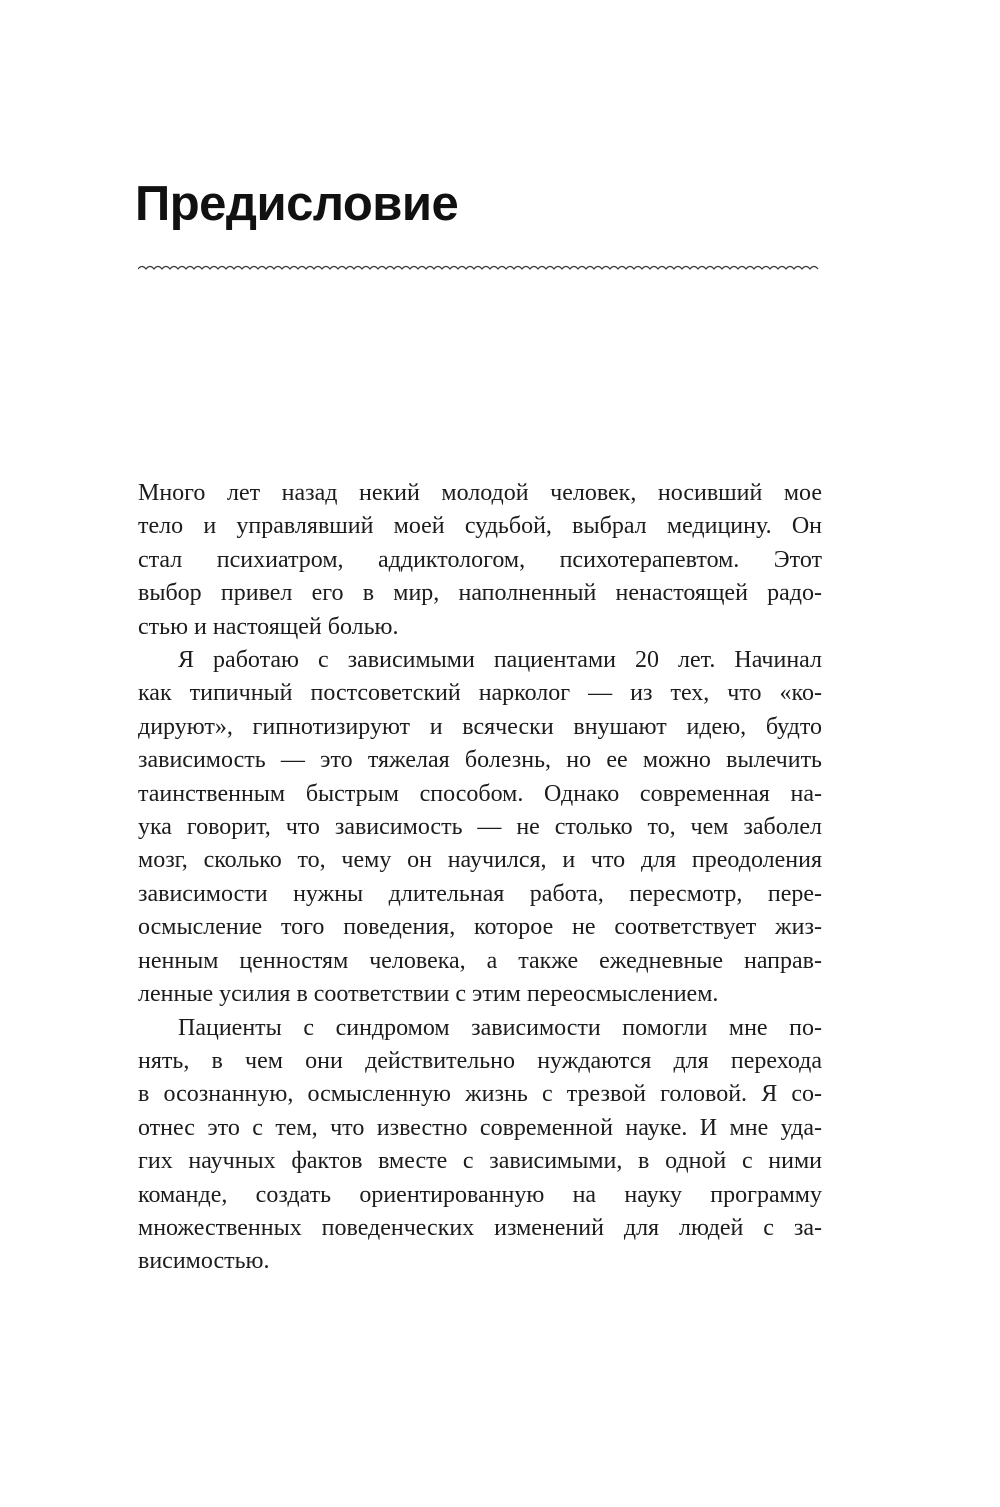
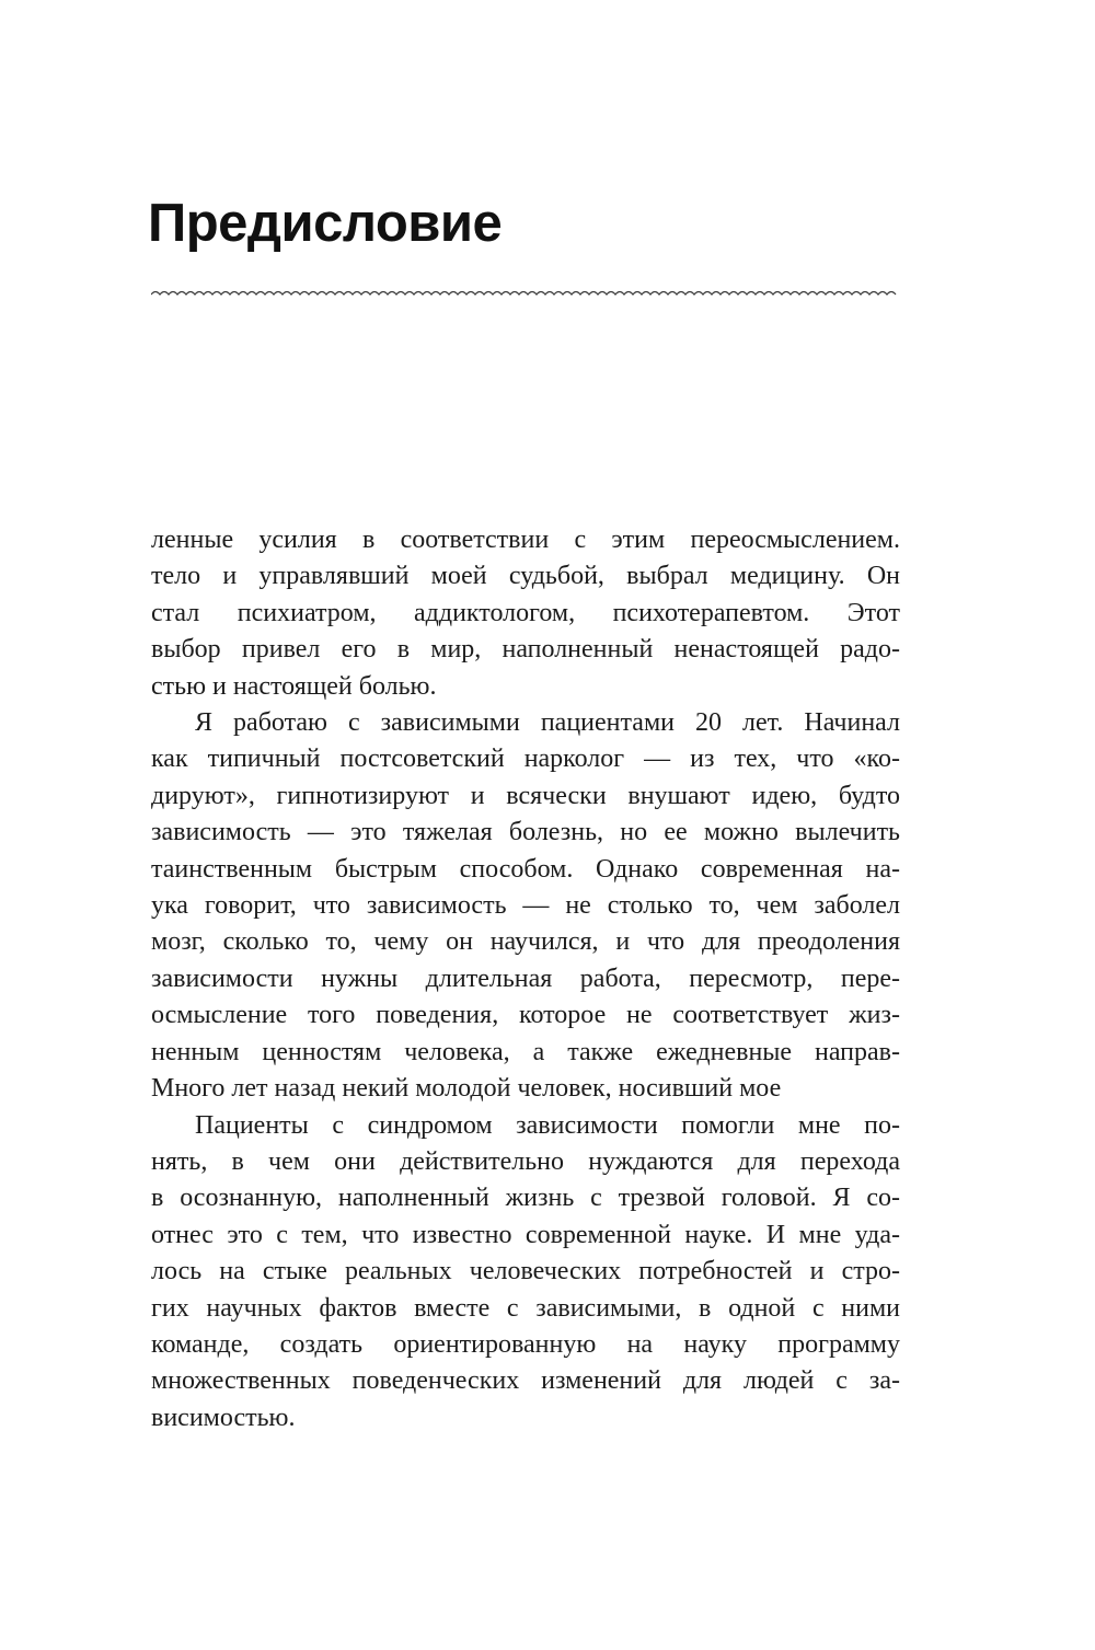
  Предисловие
- Много лет назад некий молодой человек, носивший мое
+ ленные усилия в соответствии с этим переосмыслением.
  тело и управлявший моей судьбой, выбрал медицину. Он
  стал психиатром, аддиктологом, психотерапевтом. Этот
  выбор привел его в мир, наполненный ненастоящей радо-
  стью и настоящей болью.
  Я работаю с зависимыми пациентами 20 лет. Начинал
  как типичный постсоветский нарколог — из тех, что «ко-
  дируют», гипнотизируют и всячески внушают идею, будто
  зависимость — это тяжелая болезнь, но ее можно вылечить
  таинственным быстрым способом. Однако современная на-
  ука говорит, что зависимость — не столько то, чем заболел
  мозг, сколько то, чему он научился, и что для преодоления
  зависимости нужны длительная работа, пересмотр, пере-
  осмысление того поведения, которое не соответствует жиз-
  ненным ценностям человека, а также ежедневные направ-
- ленные усилия в соответствии с этим переосмыслением.
+ Много лет назад некий молодой человек, носивший мое
  Пациенты с синдромом зависимости помогли мне по-
  нять, в чем они действительно нуждаются для перехода
- в осознанную, осмысленную жизнь с трезвой головой. Я со-
+ в осознанную, наполненный жизнь с трезвой головой. Я со-
  отнес это с тем, что известно современной науке. И мне уда-
+ лось на стыке реальных человеческих потребностей и стро-
  гих научных фактов вместе с зависимыми, в одной с ними
  команде, создать ориентированную на науку программу
  множественных поведенческих изменений для людей с за-
  висимостью.
